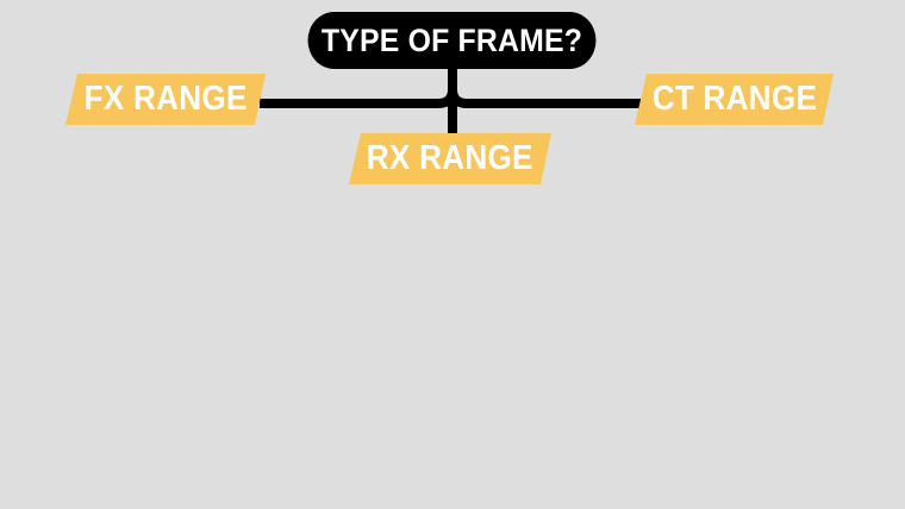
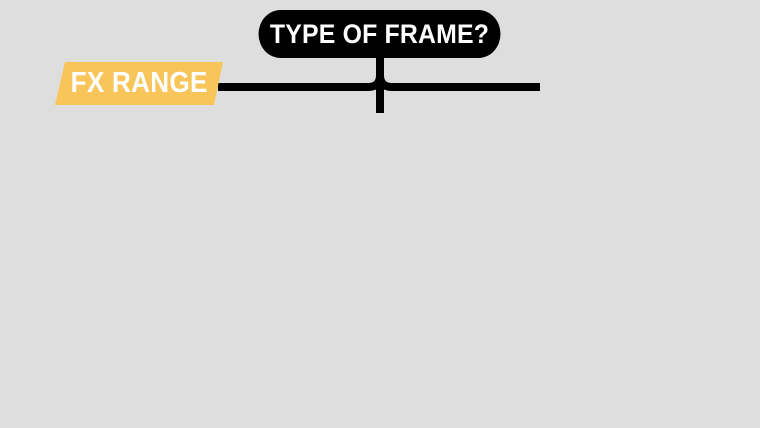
  TYPE OF FRAME?
  FX RANGE
- RX RANGE
- CT RANGE
